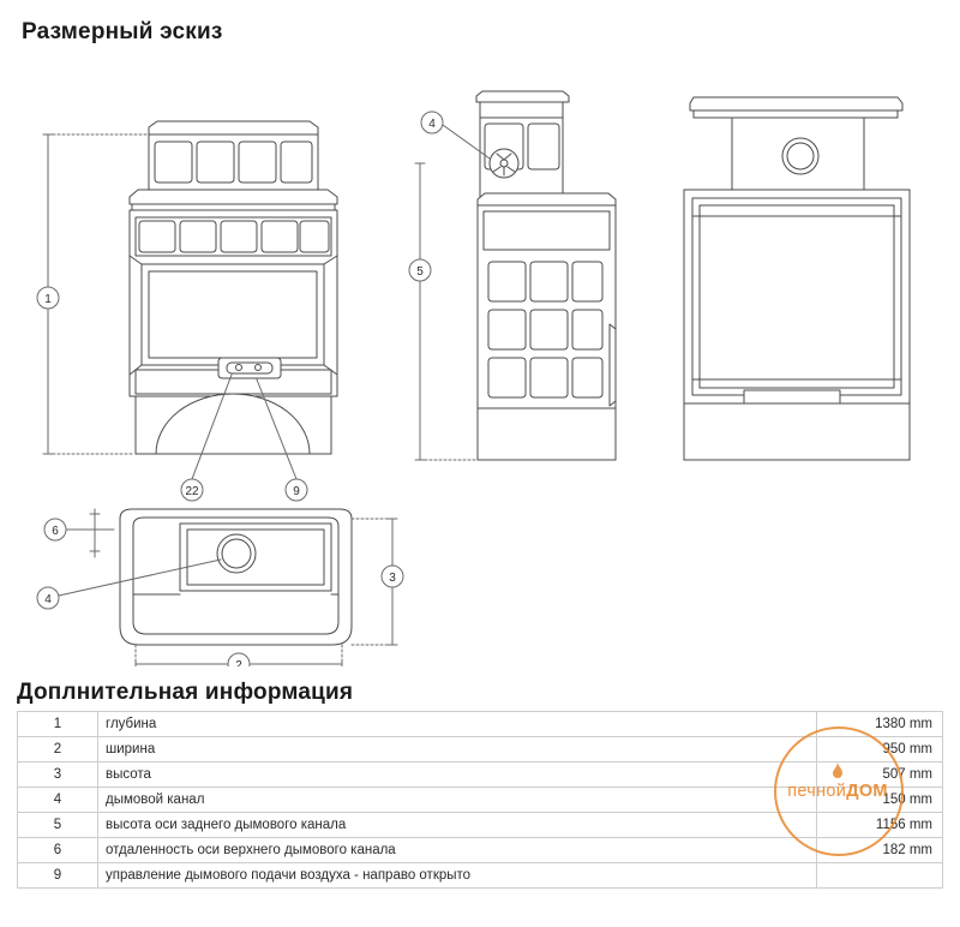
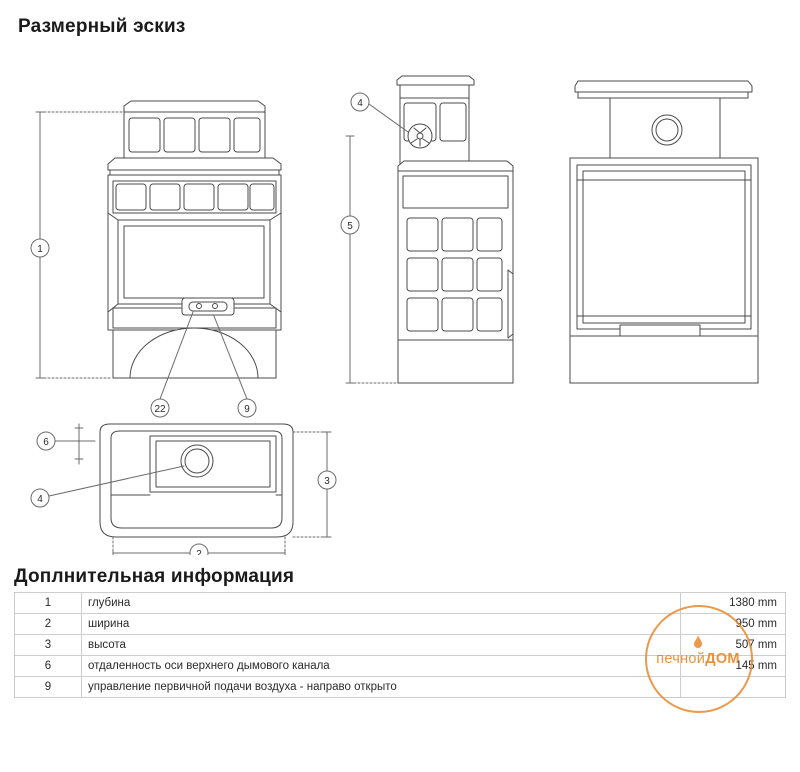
  Размерный эскиз
  1
  22
  9
  5
  4
  6
  4
  3
  2
  Доплнительная информация
  1	глубина	1380 mm
  2	ширина	950 mm
  3	высота	507 mm
- 4	дымовой канал	150 mm
- 5	высота оси заднего дымового канала	1156 mm
- 6	отдаленность оси верхнего дымового канала	182 mm
+ 6	отдаленность оси верхнего дымового канала	145 mm
- 9	управление дымового подачи воздуха - направо открыто
+ 9	управление первичной подачи воздуха - направо открыто
  печнойДОМ
